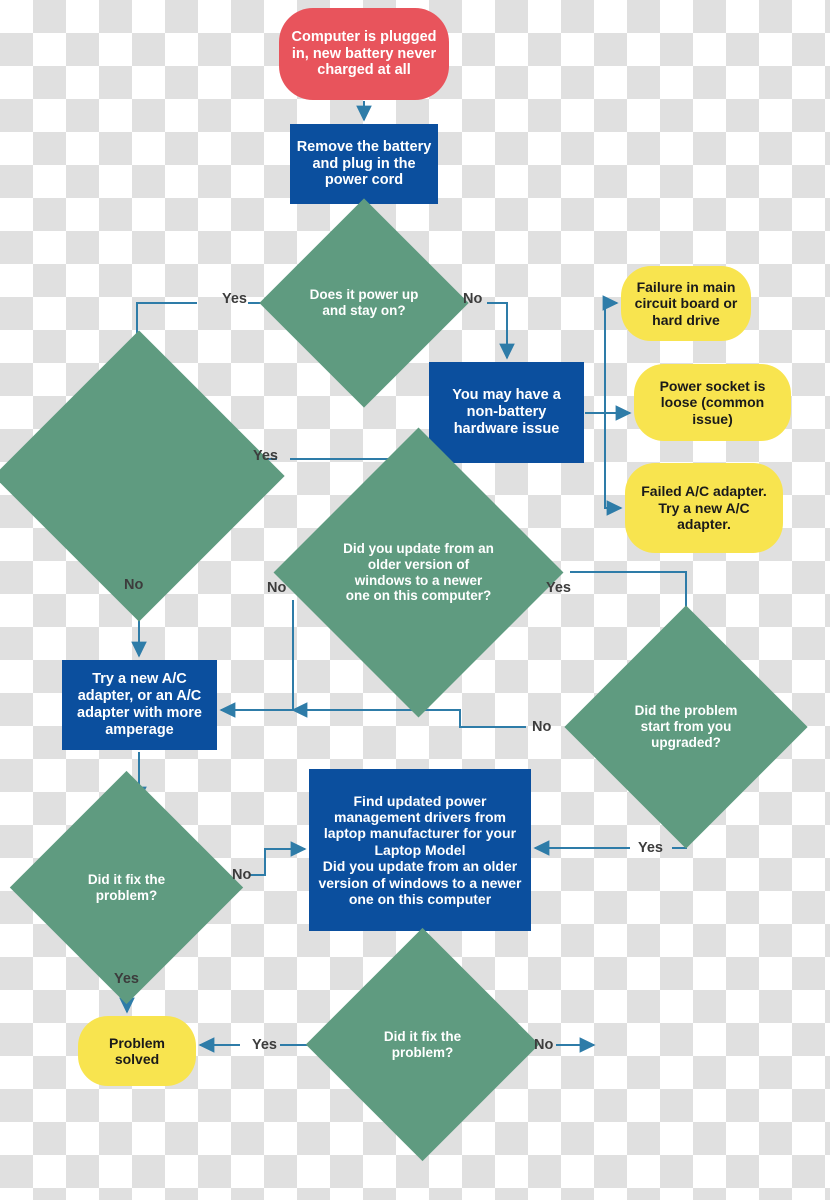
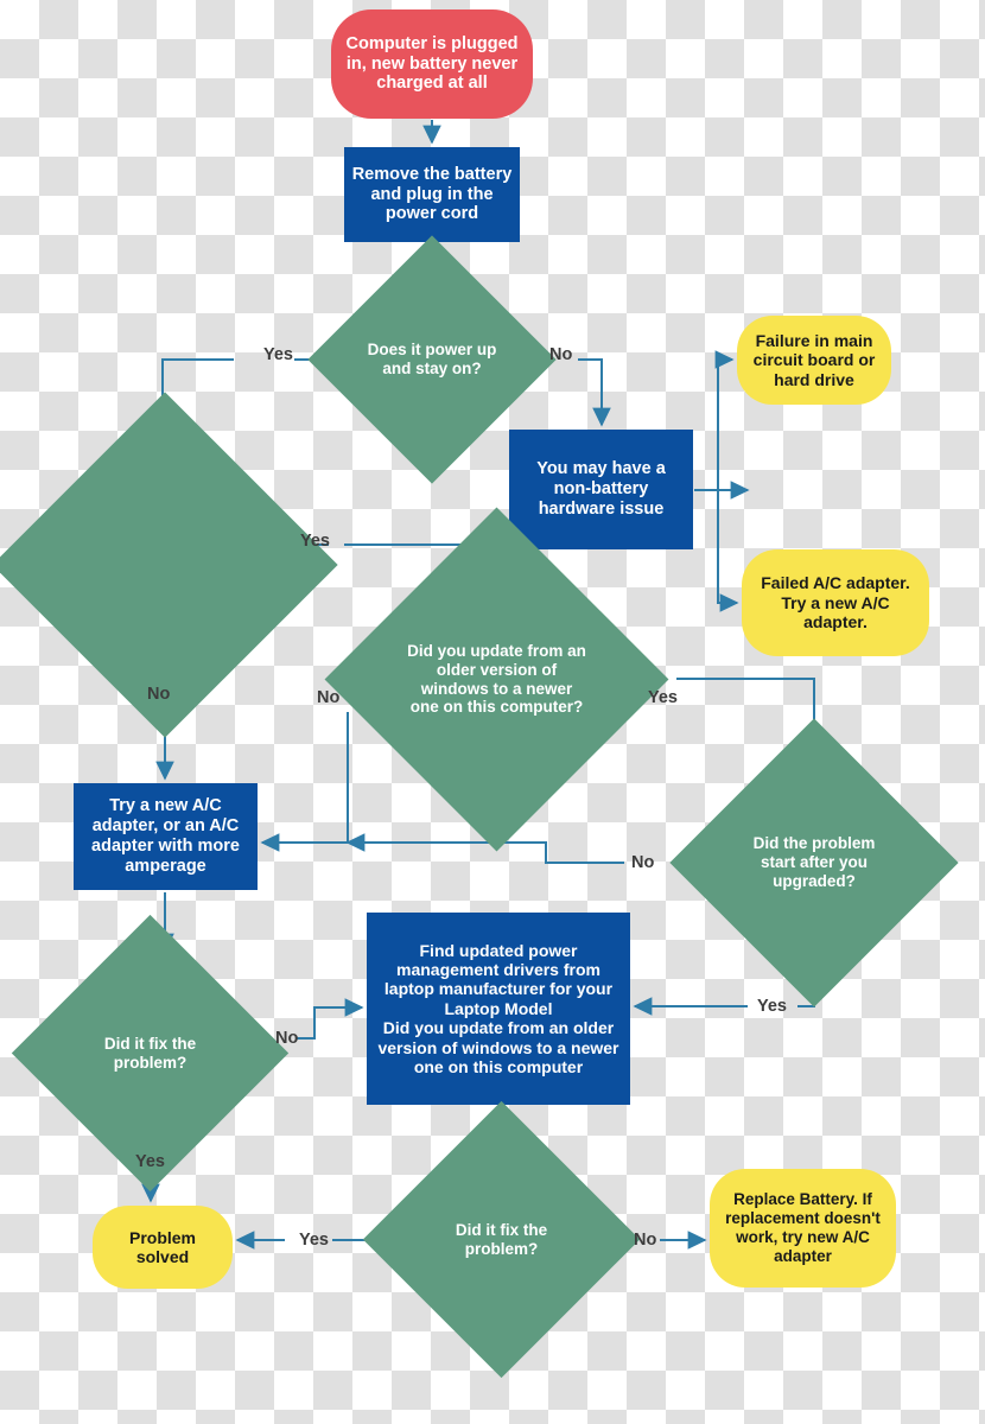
  Computer is plugged in, new battery never charged at all
  Remove the battery and plug in the power cord
  Does it power up and stay on?
  You may have a non-battery hardware issue
  Failure in main circuit board or hard drive
- Power socket is loose (common issue)
  Failed A/C adapter. Try a new A/C adapter.
  Did you update from an older version of windows to a newer one on this computer?
- Did the problem start from you upgraded?
+ Did the problem start after you upgraded?
  Try a new A/C adapter, or an A/C adapter with more amperage
  Find updated power management drivers from laptop manufacturer for your Laptop Model
  Did you update from an older version of windows to a newer one on this computer
  Did it fix the problem?
  Did it fix the problem?
  Problem solved
+ Replace Battery. If replacement doesn't work, try new A/C adapter
  Yes
  No
  Yes
  No
  No
  Yes
  No
  Yes
  No
  Yes
  Yes
  No
